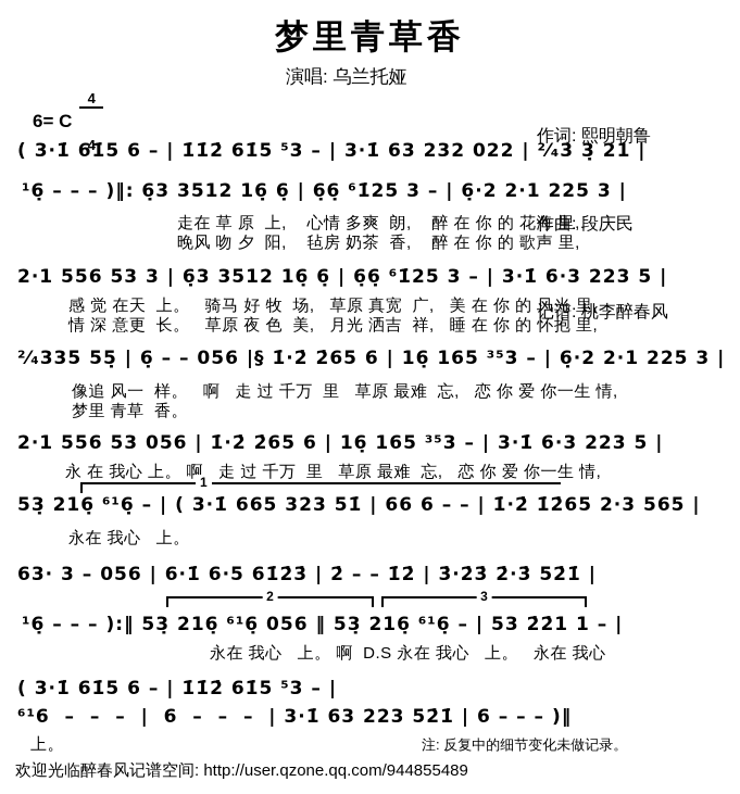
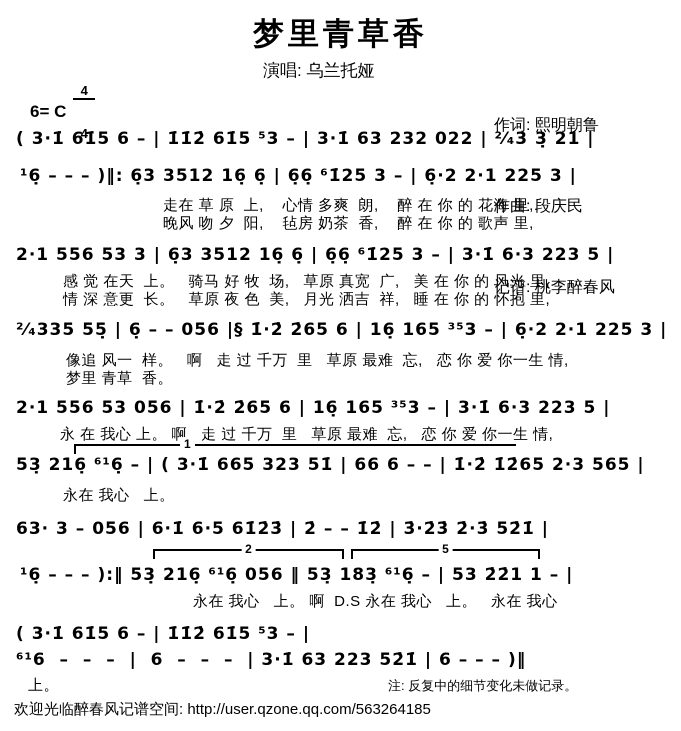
  梦里青草香
  6= C
  4
  4
  演唱: 乌兰托娅
  作词: 熙明朝鲁
  作曲: 段庆民
  记谱: 桃李醉春风
  ( 3·1̇ 61̇5 6 – | 1̇1̇2̇ 61̇5 ⁵3 – | 3·1̇ 63 232 022 | ²⁄₄3 3̣ 21 |
  ¹6̣ – – – )‖: 6̣3 3512 16̣ 6̣ | 6̣6̣ ⁶1̇25 3 – | 6̣·2 2·1 225 3 |
  走在 草 原 上, 心情 多爽 朗, 醉 在 你 的 花海 里,
  晚风 吻 夕 阳, 毡房 奶茶 香, 醉 在 你 的 歌声 里,
  2·1 556 53 3 | 6̣3 3512 16̣ 6̣ | 6̣6̣ ⁶1̇25 3 – | 3·1̇ 6·3 223 5 |
  感 觉 在天 上。 骑马 好 牧 场, 草原 真宽 广, 美 在 你 的 风光 里,
  情 深 意更 长。 草原 夜 色 美, 月光 洒吉 祥, 睡 在 你 的 怀抱 里,
  ²⁄₄335 55̣ | 6̣ – – 056 |§ 1̇·2̇ 2̇65 6 | 16̣ 165 ³⁵3 – | 6̣·2 2·1 225 3 |
  像追 风一 样。 啊 走 过 千万 里 草原 最难 忘, 恋 你 爱 你一生 情,
  梦里 青草 香。
  2·1 556 53 056 | 1̇·2̇ 2̇65 6 | 16̣ 165 ³⁵3 – | 3·1̇ 6·3 223 5 |
  永 在 我心 上。 啊 走 过 千万 里 草原 最难 忘, 恋 你 爱 你一生 情,
  1
  53̣ 216̣ ⁶¹6̣ – | ( 3·1̇ 665 323 51̇ | 66 6 – – | 1̇·2̇ 1̇2̇65 2·3 565 |
  永在 我心 上。
  63· 3 – 056 | 6·1̇ 6·5 61̇2̇3̇ | 2̇ – – 1̇2̇ | 3̇·2̇3̇ 2̇·3̇ 52̇1̇ |
  2
- 3
+ 5
- ¹6̣ – – – ):‖ 53̣ 216̣ ⁶¹6̣ 056 ‖ 53̣ 216̣ ⁶¹6̣ – | 53 2̇2̇1 1 – |
+ ¹6̣ – – – ):‖ 53̣ 216̣ ⁶¹6̣ 056 ‖ 53̣ 183̣ ⁶¹6̣ – | 53 2̇2̇1 1 – |
  永在 我心 上。 啊 D.S 永在 我心 上。 永在 我心
  ( 3·1̇ 61̇5 6 – | 1̇1̇2̇ 61̇5 ⁵3 – |
  ⁶¹6 – – – | 6 – – – | 3·1̇ 63 223 52̇1̇ | 6 – – – )‖
  上。
  注: 反复中的细节变化未做记录。
- 欢迎光临醉春风记谱空间: http://user.qzone.qq.com/944855489
+ 欢迎光临醉春风记谱空间: http://user.qzone.qq.com/563264185
